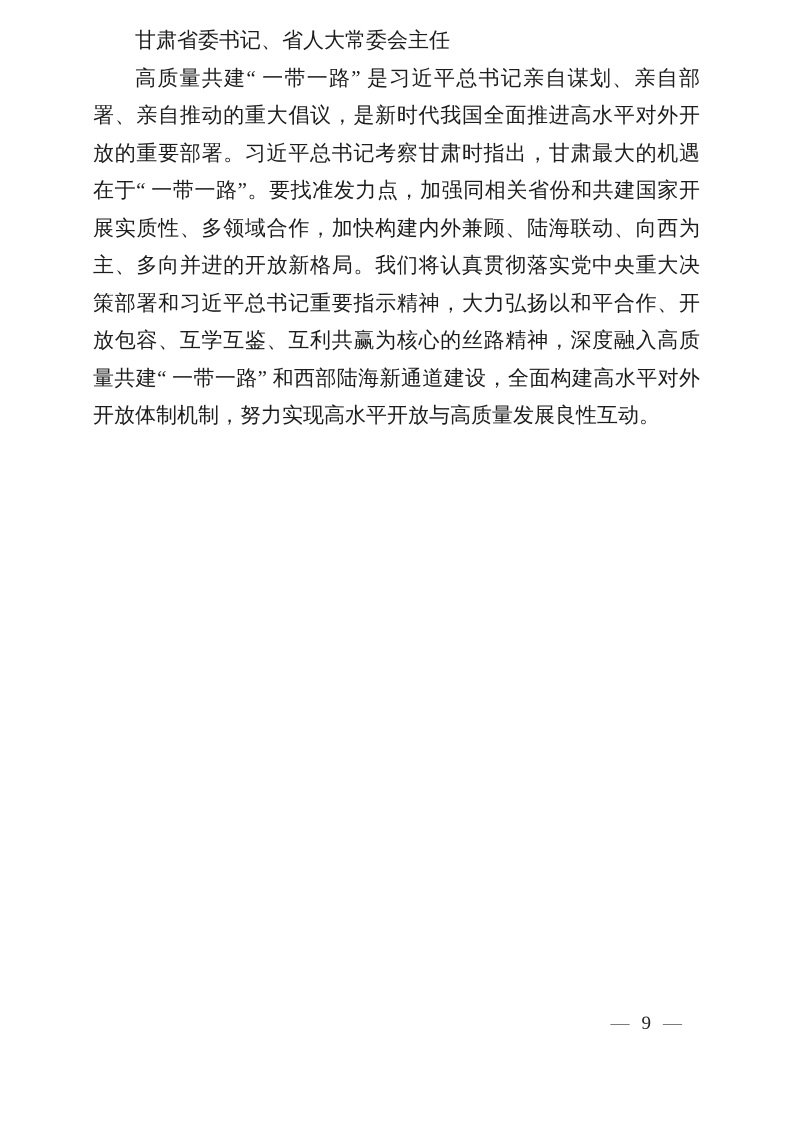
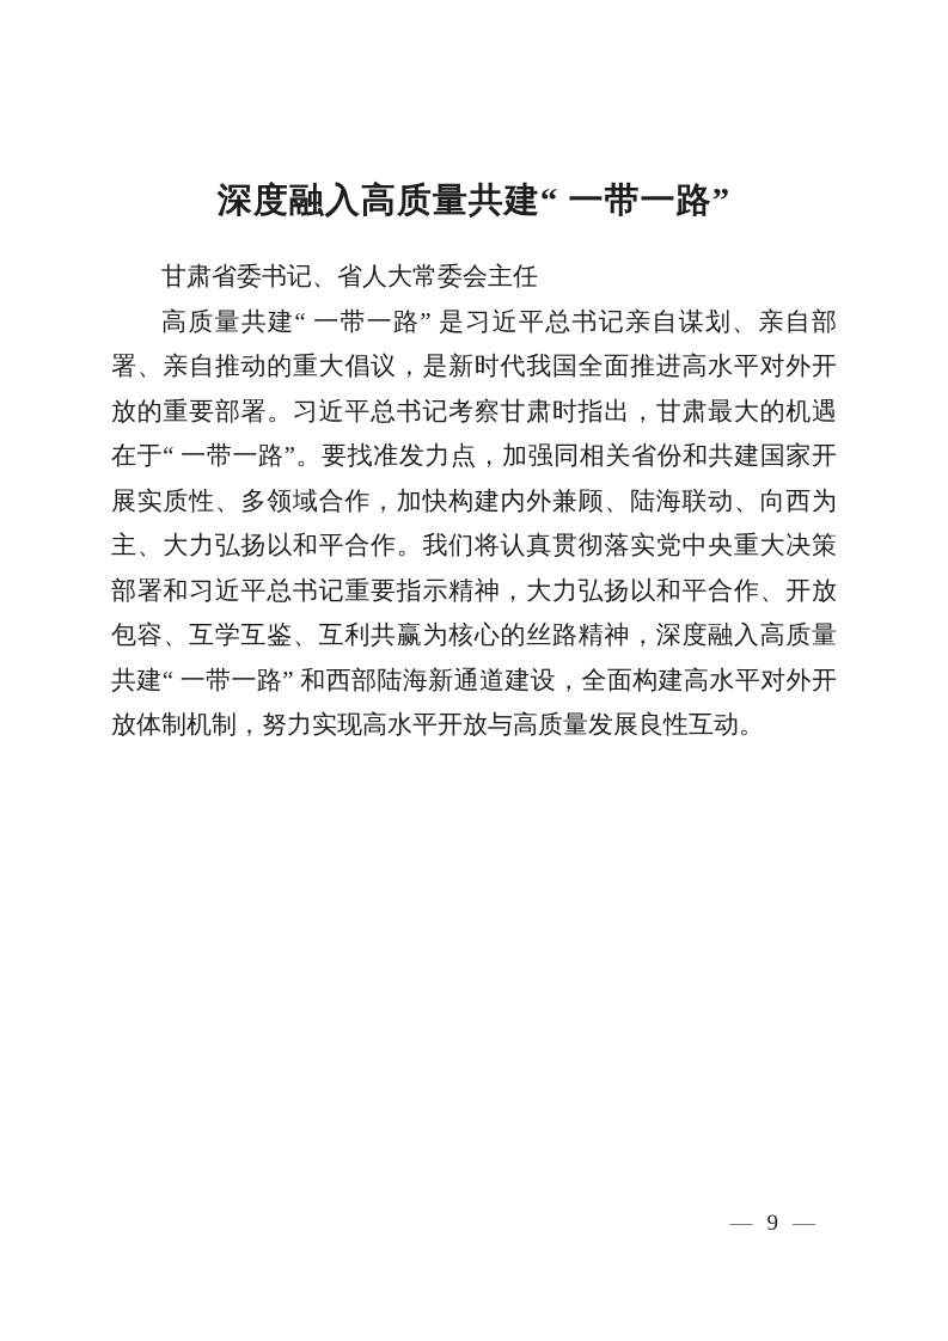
+ 深度融入高质量共建“ 一带一路”
  甘肃省委书记、省人大常委会主任
- 高质量共建“ 一带一路” 是习近平总书记亲自谋划、亲自部署、亲自推动的重大倡议，是新时代我国全面推进高水平对外开放的重要部署。习近平总书记考察甘肃时指出，甘肃最大的机遇在于“ 一带一路”。要找准发力点，加强同相关省份和共建国家开展实质性、多领域合作，加快构建内外兼顾、陆海联动、向西为主、多向并进的开放新格局。我们将认真贯彻落实党中央重大决策部署和习近平总书记重要指示精神，大力弘扬以和平合作、开放包容、互学互鉴、互利共赢为核心的丝路精神，深度融入高质量共建“ 一带一路” 和西部陆海新通道建设，全面构建高水平对外开放体制机制，努力实现高水平开放与高质量发展良性互动。
+ 高质量共建“ 一带一路” 是习近平总书记亲自谋划、亲自部署、亲自推动的重大倡议，是新时代我国全面推进高水平对外开放的重要部署。习近平总书记考察甘肃时指出，甘肃最大的机遇在于“ 一带一路”。要找准发力点，加强同相关省份和共建国家开展实质性、多领域合作，加快构建内外兼顾、陆海联动、向西为主、大力弘扬以和平合作。我们将认真贯彻落实党中央重大决策部署和习近平总书记重要指示精神，大力弘扬以和平合作、开放包容、互学互鉴、互利共赢为核心的丝路精神，深度融入高质量共建“ 一带一路” 和西部陆海新通道建设，全面构建高水平对外开放体制机制，努力实现高水平开放与高质量发展良性互动。
  — 9 —
